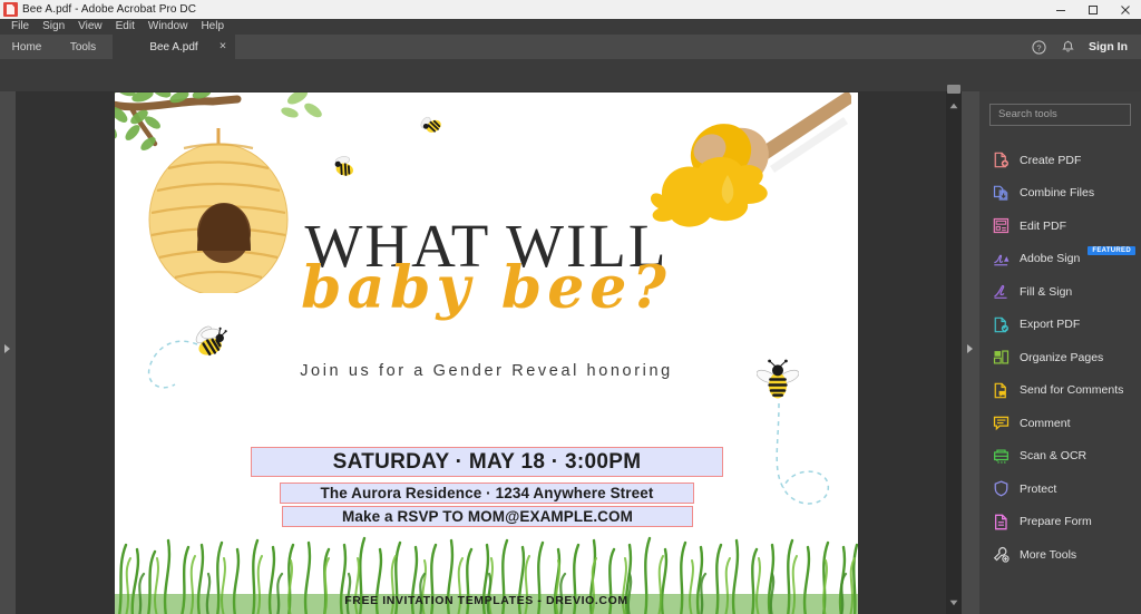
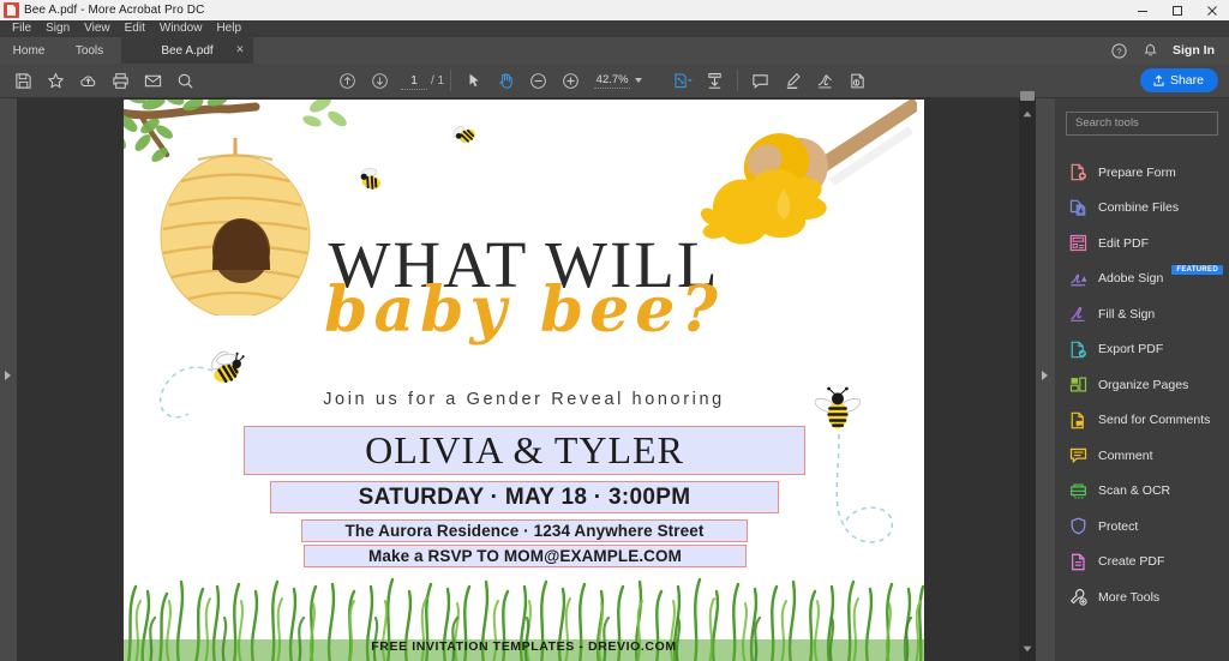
- Bee A.pdf - Adobe Acrobat Pro DC
+ Bee A.pdf - More Acrobat Pro DC
  File
  Sign
  View
  Edit
  Window
  Help
  Home
  Tools
  Bee A.pdf
  ×
  ?
  Sign In
+ 1
+ / 1
+ 42.7%
+ Share
  WHAT WILL
  baby bee?
  Join us for a Gender Reveal honoring
+ OLIVIA & TYLER
  SATURDAY · MAY 18 · 3:00PM
  The Aurora Residence · 1234 Anywhere Street
  Make a RSVP TO MOM@EXAMPLE.COM
  FREE INVITATION TEMPLATES - DREVIO.COM
  Search tools
- Create PDF
+ Prepare Form
  Combine Files
  Edit PDF
  Adobe Sign
  Fill & Sign
  Export PDF
  Organize Pages
  Send for Comments
  Comment
  Scan & OCR
  Protect
- Prepare Form
+ Create PDF
  More Tools
